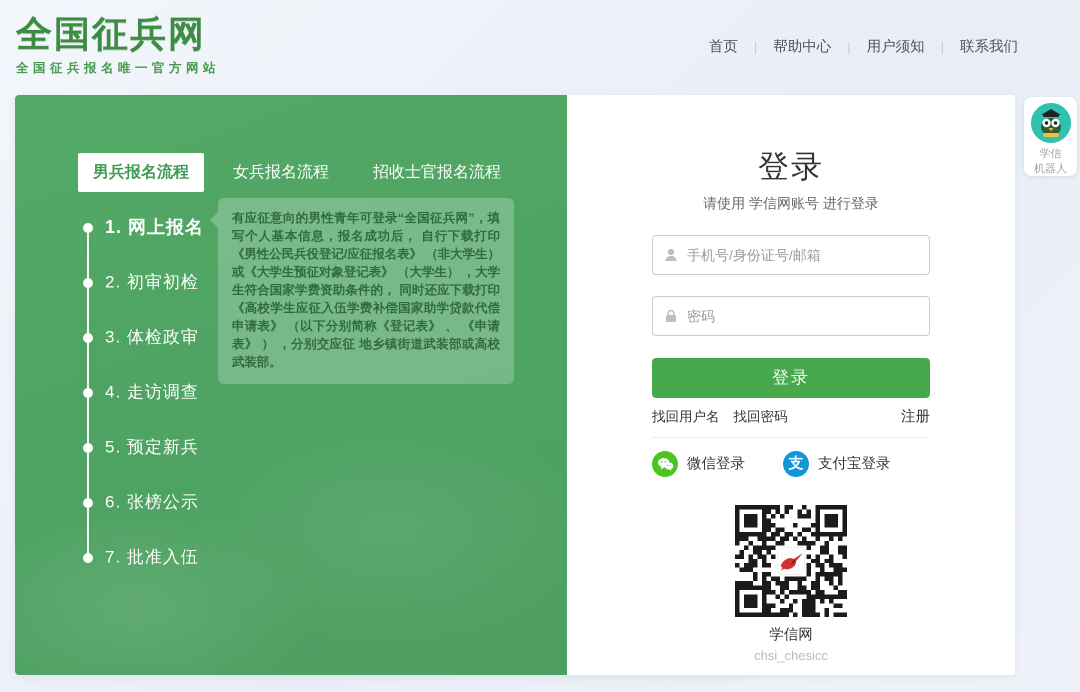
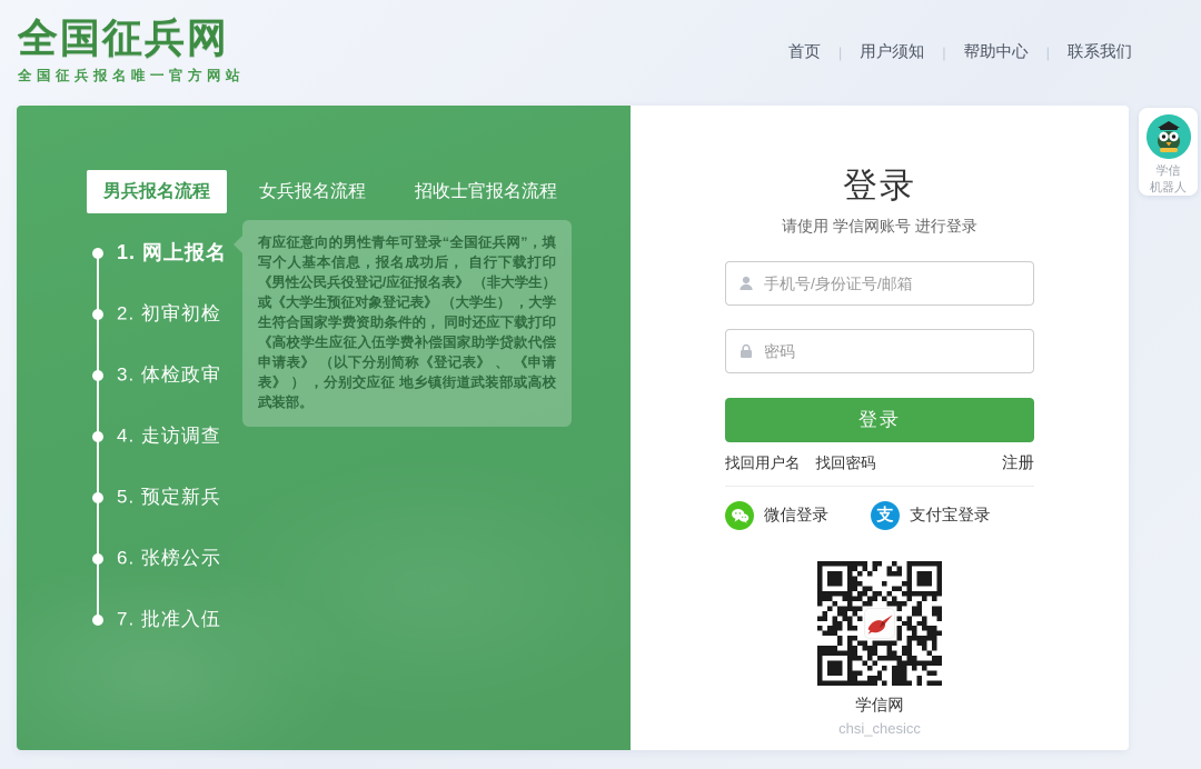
  全国征兵网
  全国征兵报名唯一官方网站
  首页
  |
- 帮助中心
+ 用户须知
  |
- 用户须知
+ 帮助中心
  |
  联系我们
  男兵报名流程
  女兵报名流程
  招收士官报名流程
  1. 网上报名
  2. 初审初检
  3. 体检政审
  4. 走访调查
  5. 预定新兵
  6. 张榜公示
  7. 批准入伍
  有应征意向的男性青年可登录“全国征兵网”，填写个人基本信息，报名成功后， 自行下载打印《男性公民兵役登记/应征报名表》 （非大学生）或《大学生预征对象登记表》 （大学生） ，大学生符合国家学费资助条件的， 同时还应下载打印《高校学生应征入伍学费补偿国家助学贷款代偿申请表》 （以下分别简称《登记表》 、 《申请表》 ） ，分别交应征 地乡镇街道武装部或高校武装部。
  登录
  请使用 学信网账号 进行登录
  手机号/身份证号/邮箱
  密码
  登录
  找回用户名
  找回密码
  注册
  微信登录
  支
  支付宝登录
  学信网
  chsi_chesicc
  学信
  机器人
